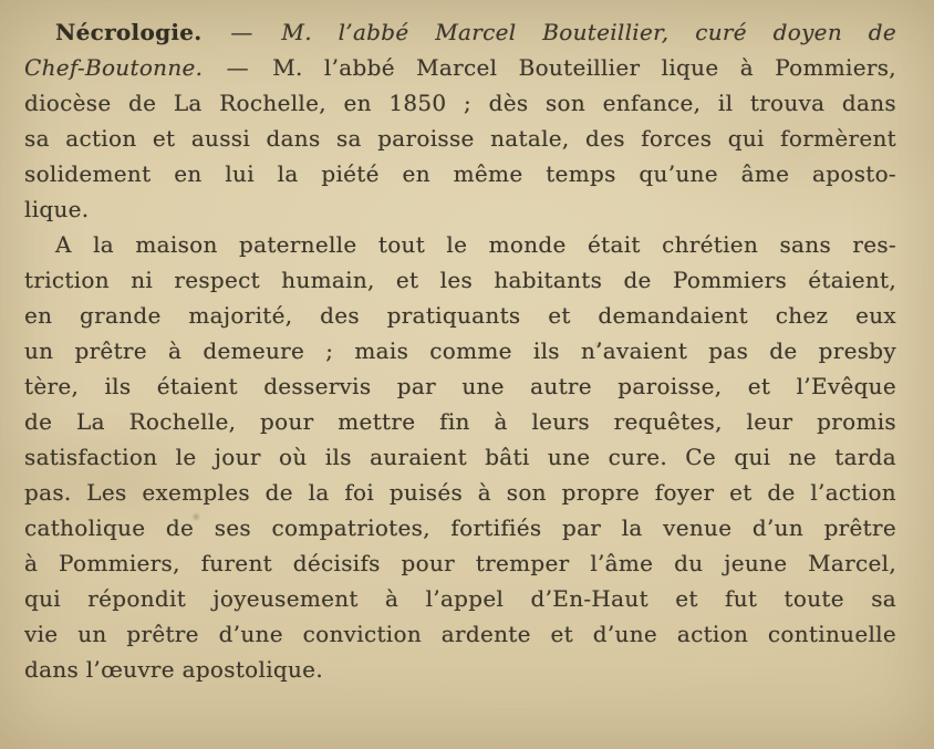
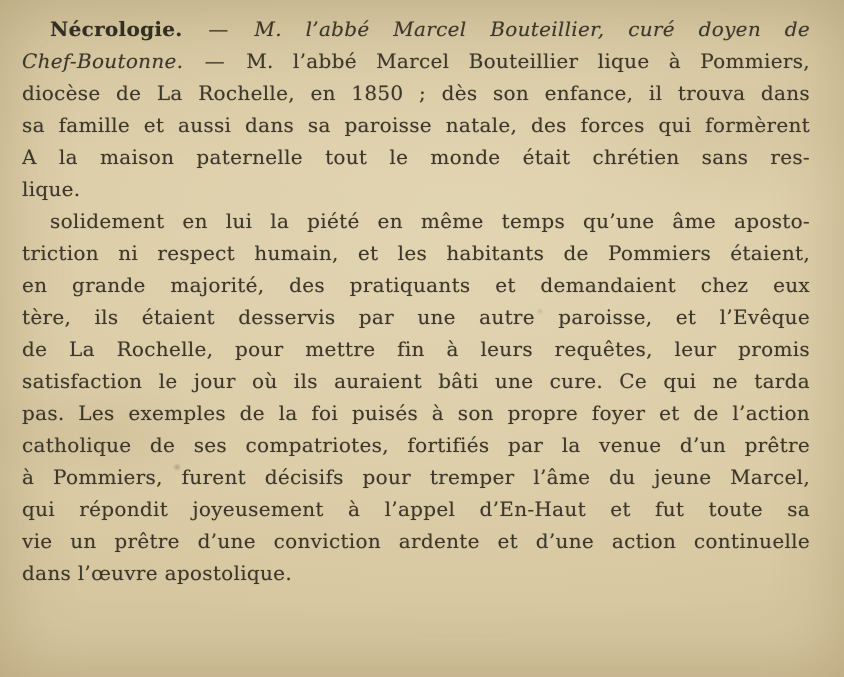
  Nécrologie. — M. l’abbé Marcel Bouteillier, curé doyen de
  Chef-Boutonne. — M. l’abbé Marcel Bouteillier lique à Pommiers,
  diocèse de La Rochelle, en 1850 ; dès son enfance, il trouva dans
- sa action et aussi dans sa paroisse natale, des forces qui formèrent
+ sa famille et aussi dans sa paroisse natale, des forces qui formèrent
- solidement en lui la piété en même temps qu’une âme aposto-
+ A la maison paternelle tout le monde était chrétien sans res-
  lique.
- A la maison paternelle tout le monde était chrétien sans res-
+ solidement en lui la piété en même temps qu’une âme aposto-
  triction ni respect humain, et les habitants de Pommiers étaient,
  en grande majorité, des pratiquants et demandaient chez eux
- un prêtre à demeure ; mais comme ils n’avaient pas de presby
  tère, ils étaient desservis par une autre paroisse, et l’Evêque
  de La Rochelle, pour mettre fin à leurs requêtes, leur promis
  satisfaction le jour où ils auraient bâti une cure. Ce qui ne tarda
  pas. Les exemples de la foi puisés à son propre foyer et de l’action
  catholique de ses compatriotes, fortifiés par la venue d’un prêtre
  à Pommiers, furent décisifs pour tremper l’âme du jeune Marcel,
  qui répondit joyeusement à l’appel d’En-Haut et fut toute sa
  vie un prêtre d’une conviction ardente et d’une action continuelle
  dans l’œuvre apostolique.
